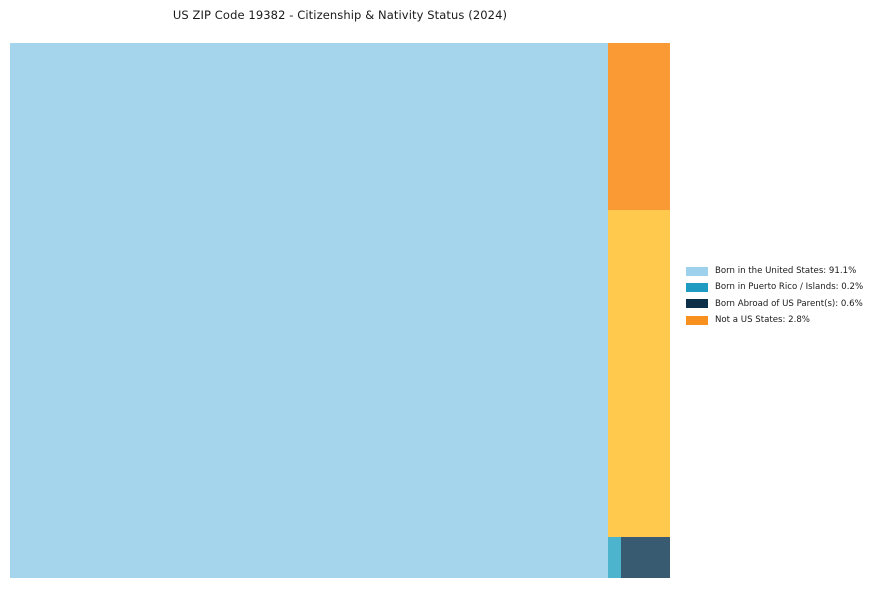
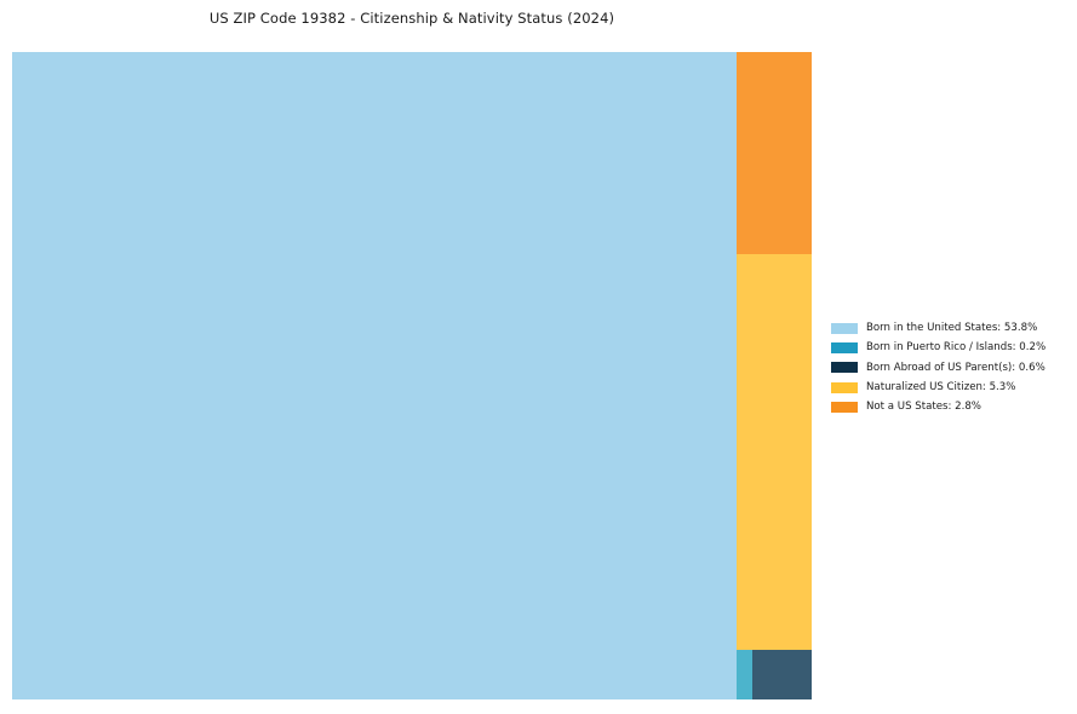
  US ZIP Code 19382 - Citizenship & Nativity Status (2024)
- Born in the United States: 91.1%
+ Born in the United States: 53.8%
  Born in Puerto Rico / Islands: 0.2%
  Born Abroad of US Parent(s): 0.6%
+ Naturalized US Citizen: 5.3%
  Not a US States: 2.8%
